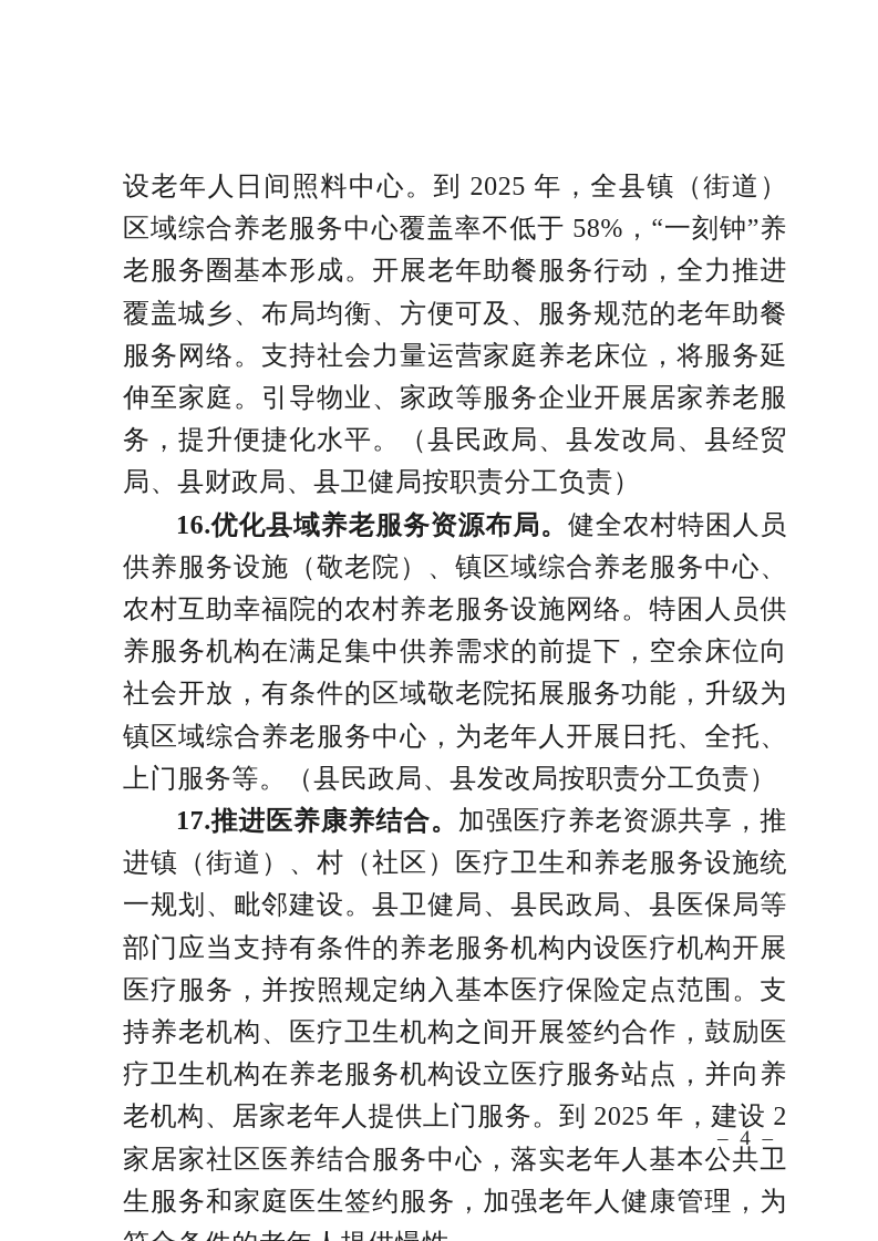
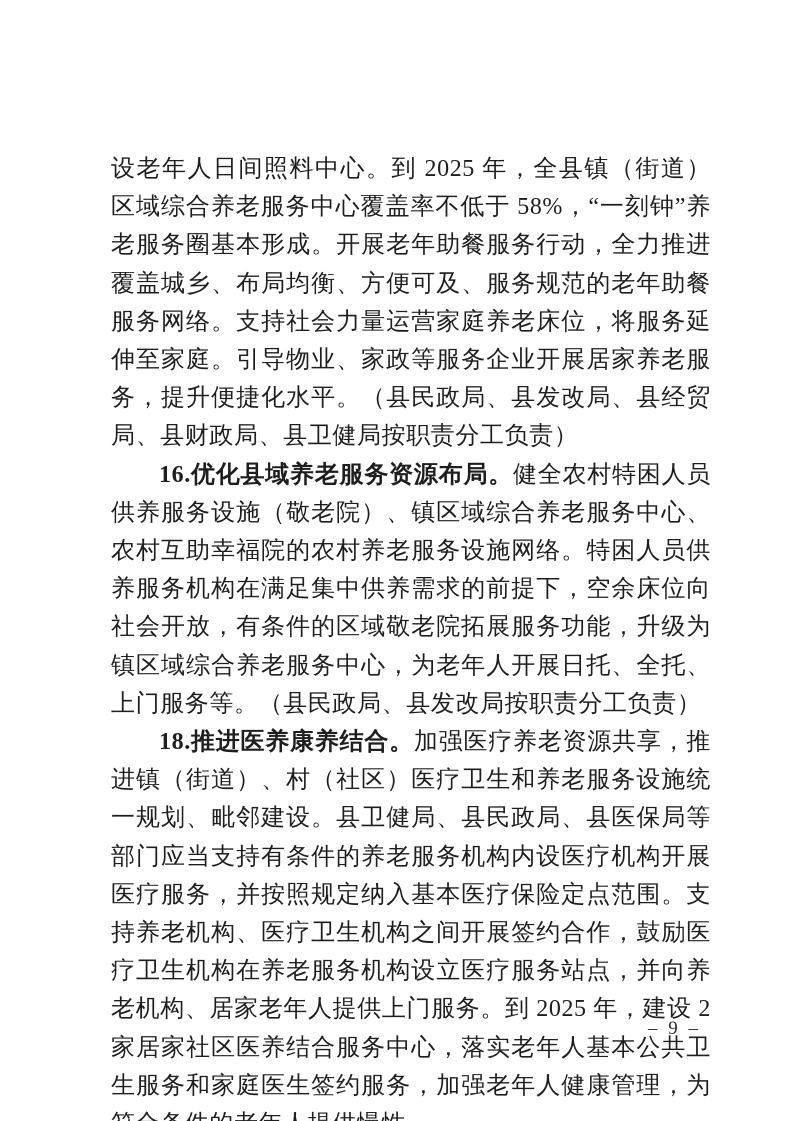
  设老年人日间照料中心。到 2025 年，全县镇（街道）区域综合养老服务中心覆盖率不低于 58%，“一刻钟”养老服务圈基本形成。开展老年助餐服务行动，全力推进覆盖城乡、布局均衡、方便可及、服务规范的老年助餐服务网络。支持社会力量运营家庭养老床位，将服务延伸至家庭。引导物业、家政等服务企业开展居家养老服务，提升便捷化水平。（县民政局、县发改局、县经贸局、县财政局、县卫健局按职责分工负责）
  16.优化县域养老服务资源布局。健全农村特困人员供养服务设施（敬老院）、镇区域综合养老服务中心、农村互助幸福院的农村养老服务设施网络。特困人员供养服务机构在满足集中供养需求的前提下，空余床位向社会开放，有条件的区域敬老院拓展服务功能，升级为镇区域综合养老服务中心，为老年人开展日托、全托、上门服务等。（县民政局、县发改局按职责分工负责）
- 17.推进医养康养结合。加强医疗养老资源共享，推进镇（街道）、村（社区）医疗卫生和养老服务设施统一规划、毗邻建设。县卫健局、县民政局、县医保局等部门应当支持有条件的养老服务机构内设医疗机构开展医疗服务，并按照规定纳入基本医疗保险定点范围。支持养老机构、医疗卫生机构之间开展签约合作，鼓励医疗卫生机构在养老服务机构设立医疗服务站点，并向养老机构、居家老年人提供上门服务。到 2025 年，建设 2 家居家社区医养结合服务中心，落实老年人基本公共卫生服务和家庭医生签约服务，加强老年人健康管理，为
+ 18.推进医养康养结合。加强医疗养老资源共享，推进镇（街道）、村（社区）医疗卫生和养老服务设施统一规划、毗邻建设。县卫健局、县民政局、县医保局等部门应当支持有条件的养老服务机构内设医疗机构开展医疗服务，并按照规定纳入基本医疗保险定点范围。支持养老机构、医疗卫生机构之间开展签约合作，鼓励医疗卫生机构在养老服务机构设立医疗服务站点，并向养老机构、居家老年人提供上门服务。到 2025 年，建设 2 家居家社区医养结合服务中心，落实老年人基本公共卫生服务和家庭医生签约服务，加强老年人健康管理，为
- – 4 –
+ – 9 –
